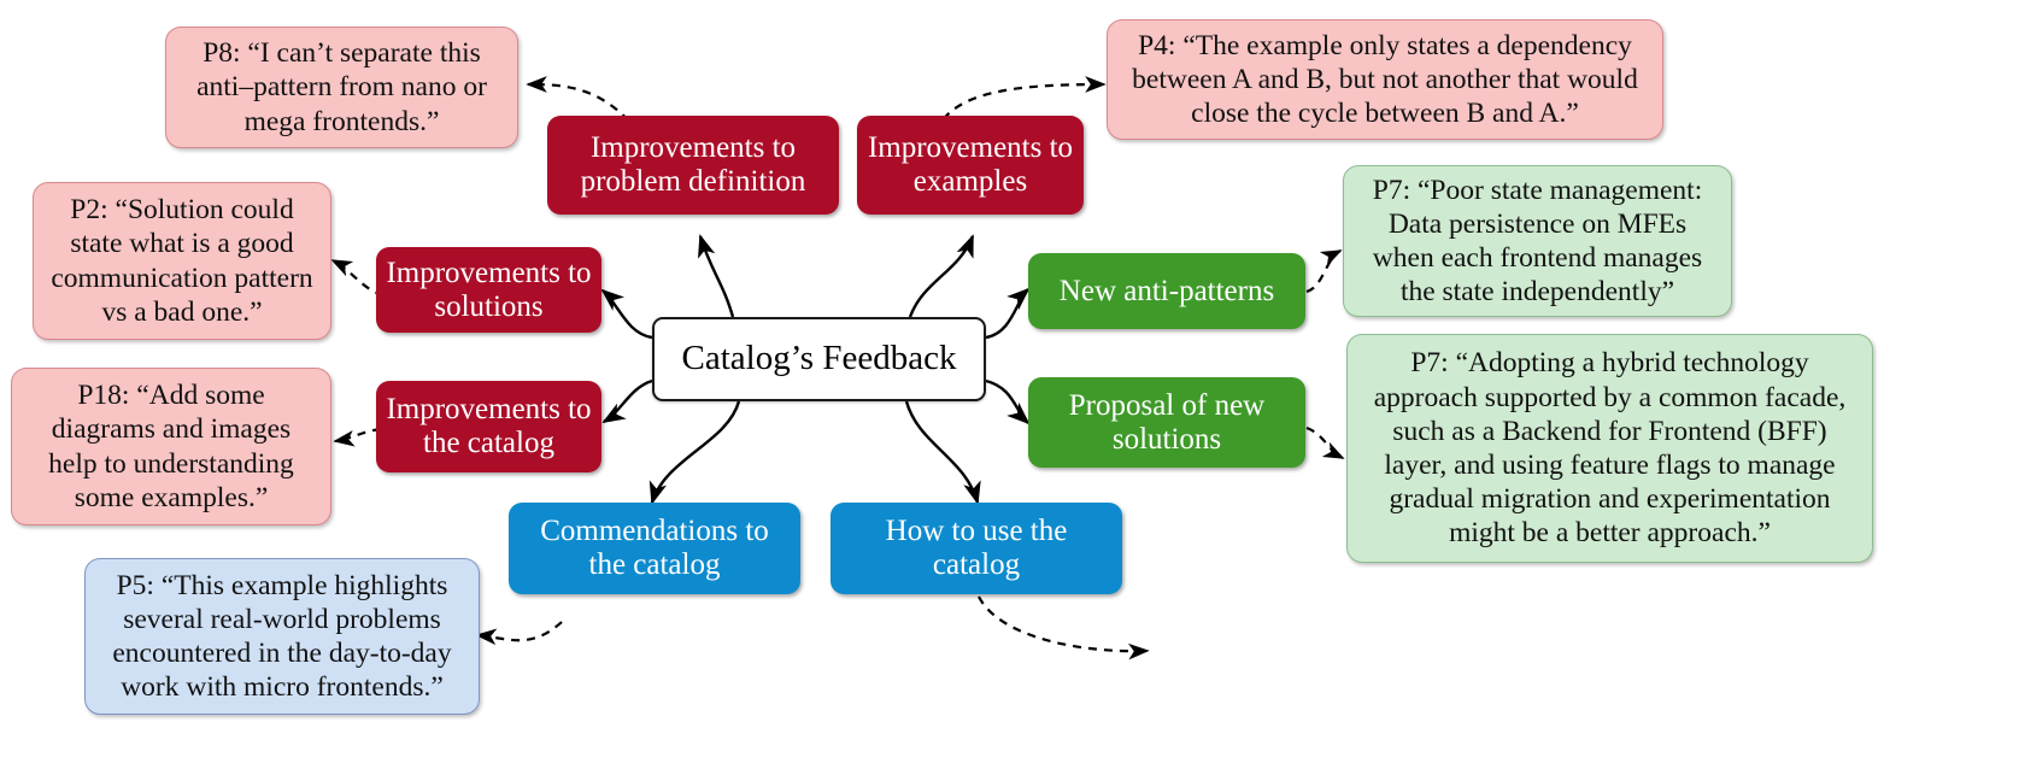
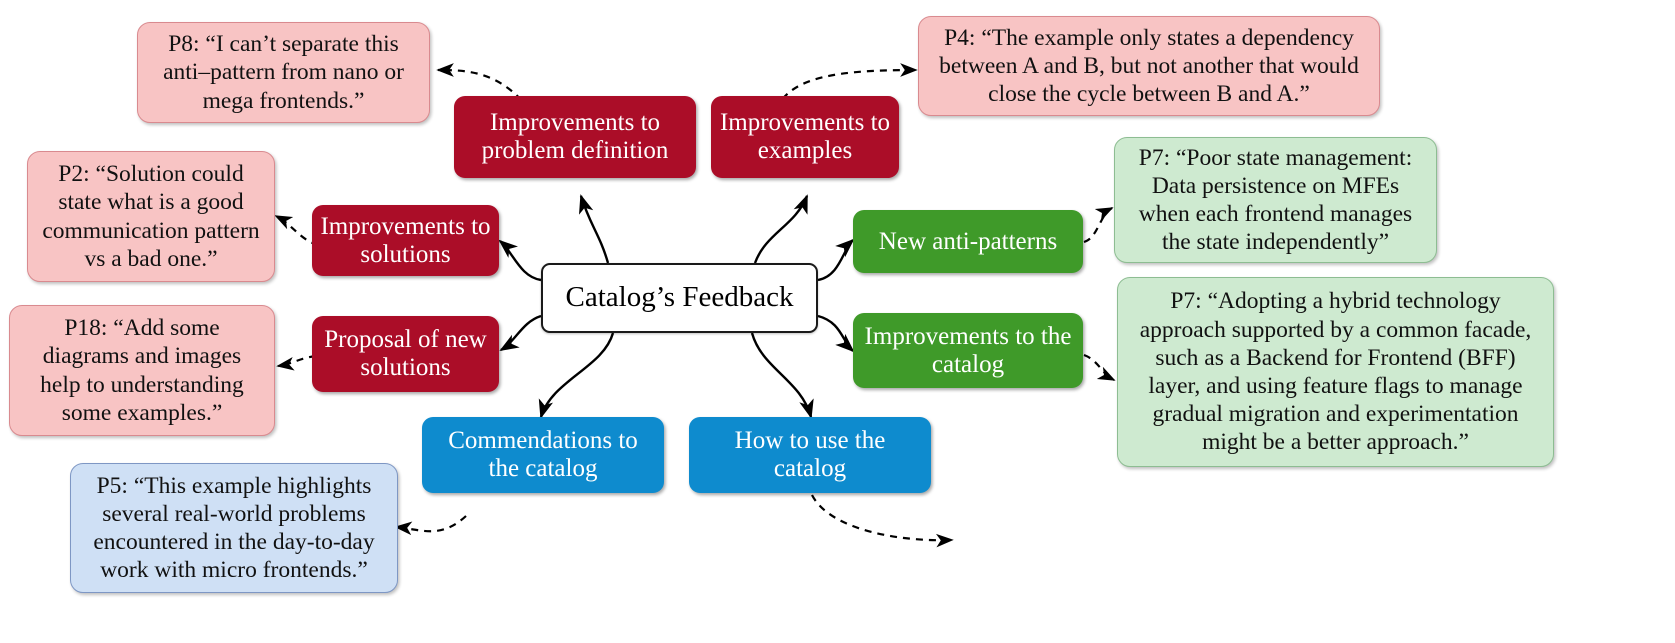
  Catalog’s Feedback
  Improvements to problem definition
  Improvements to examples
  Improvements to solutions
- Improvements to the catalog
+ Proposal of new solutions
  New anti-patterns
- Proposal of new solutions
+ Improvements to the catalog
  Commendations to the catalog
  How to use the catalog
  P8: “I can’t separate this anti–pattern from nano or mega frontends.”
  P4: “The example only states a dependency between A and B, but not another that would close the cycle between B and A.”
  P2: “Solution could state what is a good communication pattern vs a bad one.”
  P18: “Add some diagrams and images help to understanding some examples.”
  P7: “Poor state management: Data persistence on MFEs when each frontend manages the state independently”
  P7: “Adopting a hybrid technology approach supported by a common facade, such as a Backend for Frontend (BFF) layer, and using feature flags to manage gradual migration and experimentation might be a better approach.”
  P5: “This example highlights several real-world problems encountered in the day-to-day work with micro frontends.”
